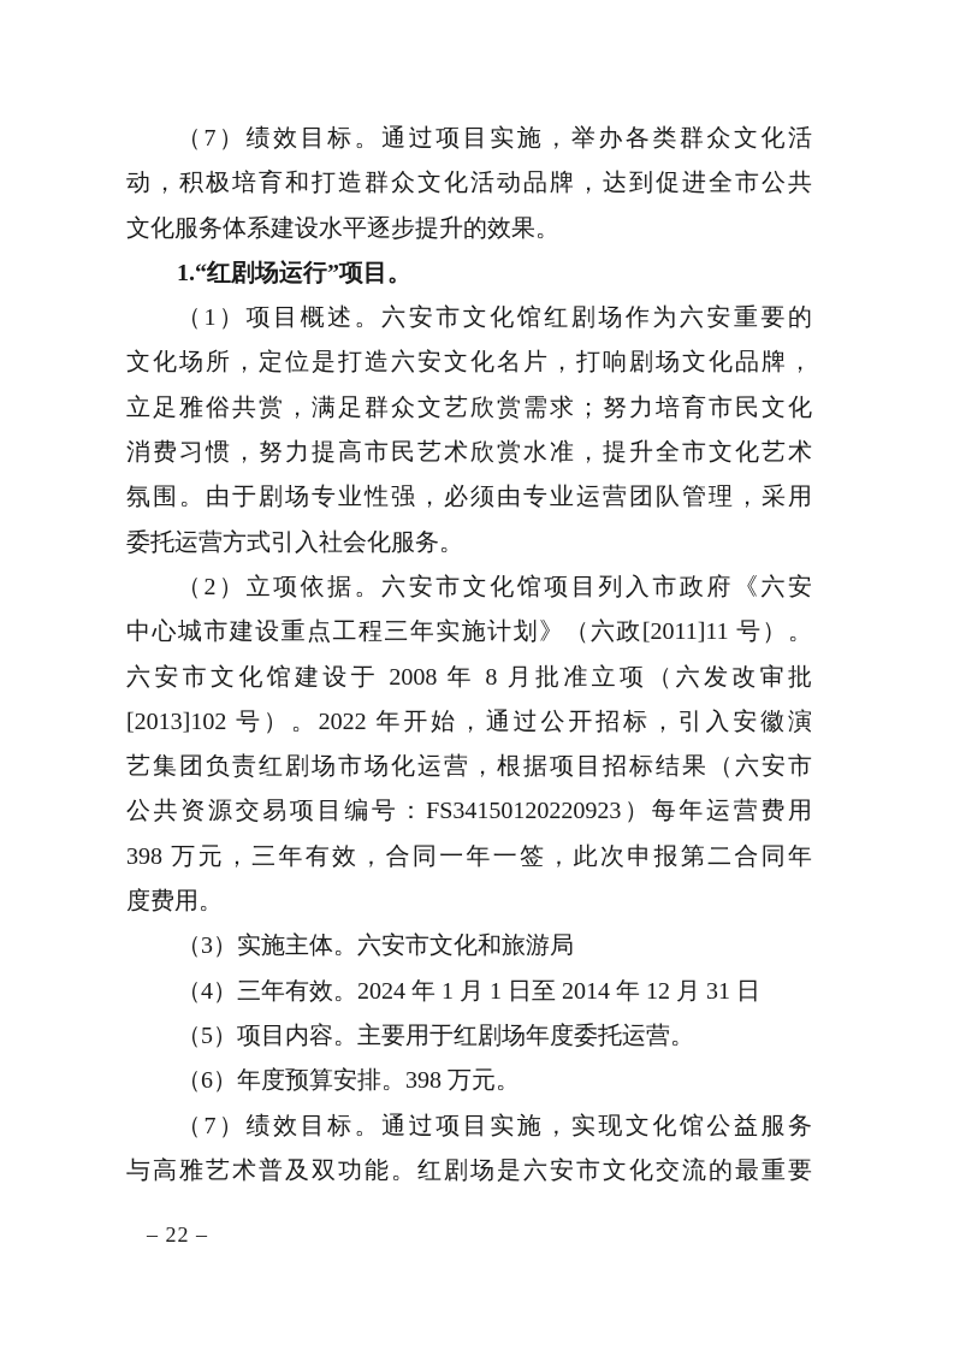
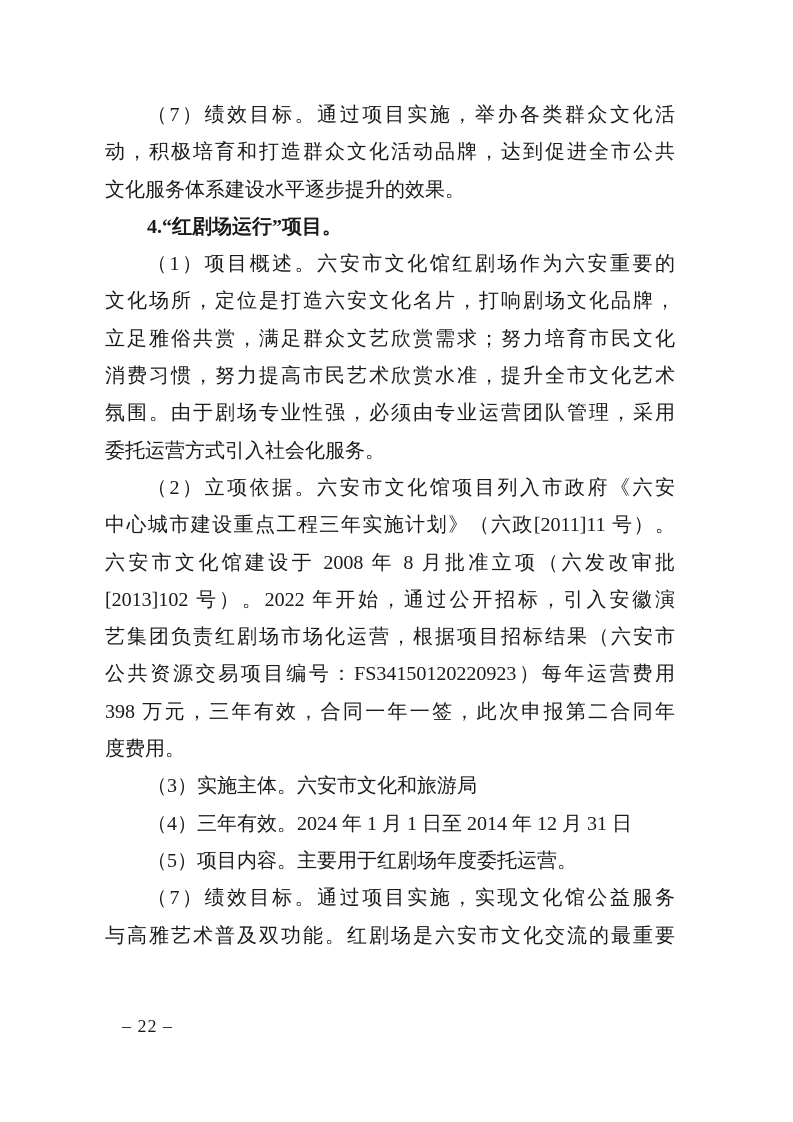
  （7）绩效目标。通过项目实施，举办各类群众文化活
  动，积极培育和打造群众文化活动品牌，达到促进全市公共
  文化服务体系建设水平逐步提升的效果。
- 1.“红剧场运行”项目。
+ 4.“红剧场运行”项目。
  （1）项目概述。六安市文化馆红剧场作为六安重要的
  文化场所，定位是打造六安文化名片，打响剧场文化品牌，
  立足雅俗共赏，满足群众文艺欣赏需求；努力培育市民文化
  消费习惯，努力提高市民艺术欣赏水准，提升全市文化艺术
  氛围。由于剧场专业性强，必须由专业运营团队管理，采用
  委托运营方式引入社会化服务。
  （2）立项依据。六安市文化馆项目列入市政府《六安
  中心城市建设重点工程三年实施计划》（六政[2011]11 号）。
  六安市文化馆建设于 2008 年 8 月批准立项（六发改审批
  [2013]102 号）。2022 年开始，通过公开招标，引入安徽演
  艺集团负责红剧场市场化运营，根据项目招标结果（六安市
  公共资源交易项目编号：FS34150120220923）每年运营费用
  398 万元，三年有效，合同一年一签，此次申报第二合同年
  度费用。
  （3）实施主体。六安市文化和旅游局
  （4）三年有效。2024 年 1 月 1 日至 2014 年 12 月 31 日
  （5）项目内容。主要用于红剧场年度委托运营。
- （6）年度预算安排。398 万元。
  （7）绩效目标。通过项目实施，实现文化馆公益服务
  与高雅艺术普及双功能。红剧场是六安市文化交流的最重要
  – 22 –
